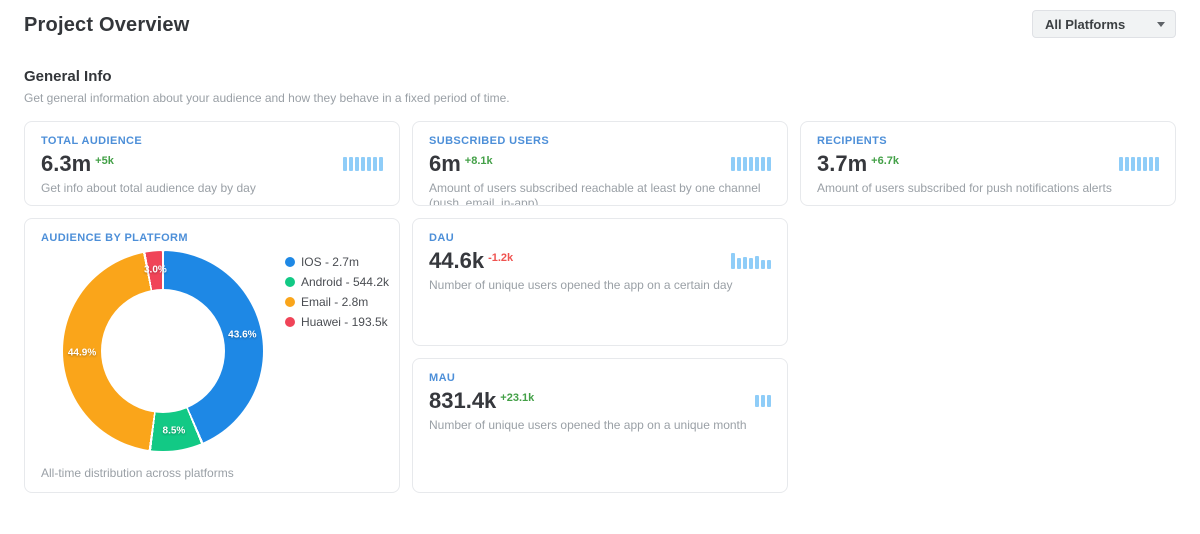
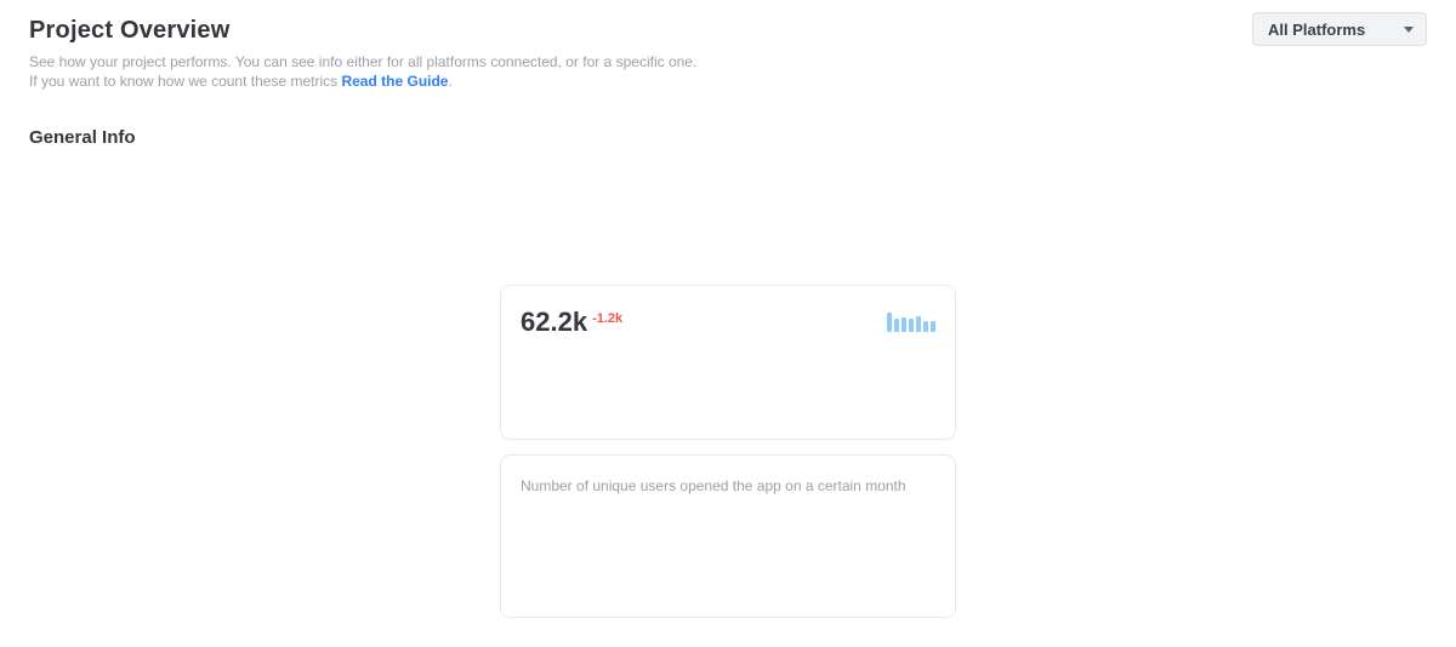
  Project Overview
+ See how your project performs. You can see info either for all platforms connected, or for a specific one.
+ If you want to know how we count these metrics Read the Guide.
  All Platforms
  General Info
- Get general information about your audience and how they behave in a fixed period of time.
- TOTAL AUDIENCE
- 6.3m +5k
- Get info about total audience day by day
- SUBSCRIBED USERS
- 6m +8.1k
- Amount of users subscribed reachable at least by one channel (push, email, in-app)
- RECIPIENTS
- 3.7m +6.7k
- Amount of users subscribed for push notifications alerts
- AUDIENCE BY PLATFORM
- 43.6%
- 8.5%
- 44.9%
- 3.0%
- IOS - 2.7m
- Android - 544.2k
- Email - 2.8m
- Huawei - 193.5k
- All-time distribution across platforms
- DAU
- 44.6k -1.2k
+ 62.2k -1.2k
- Number of unique users opened the app on a certain day
- MAU
- 831.4k +23.1k
- Number of unique users opened the app on a unique month
+ Number of unique users opened the app on a certain month
